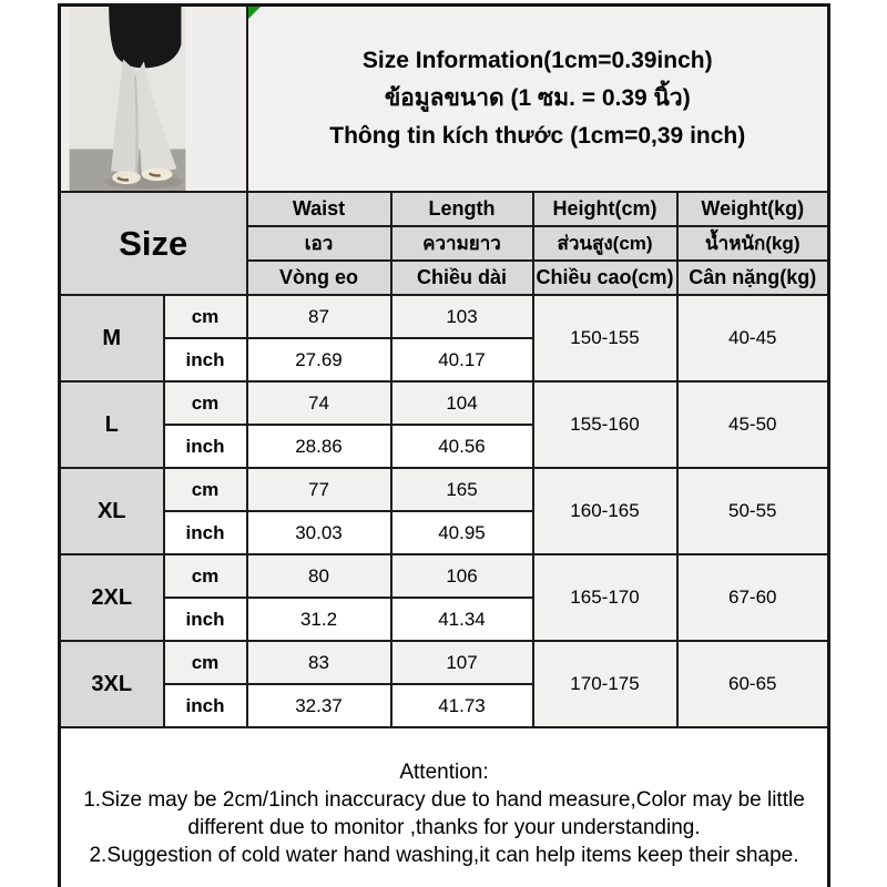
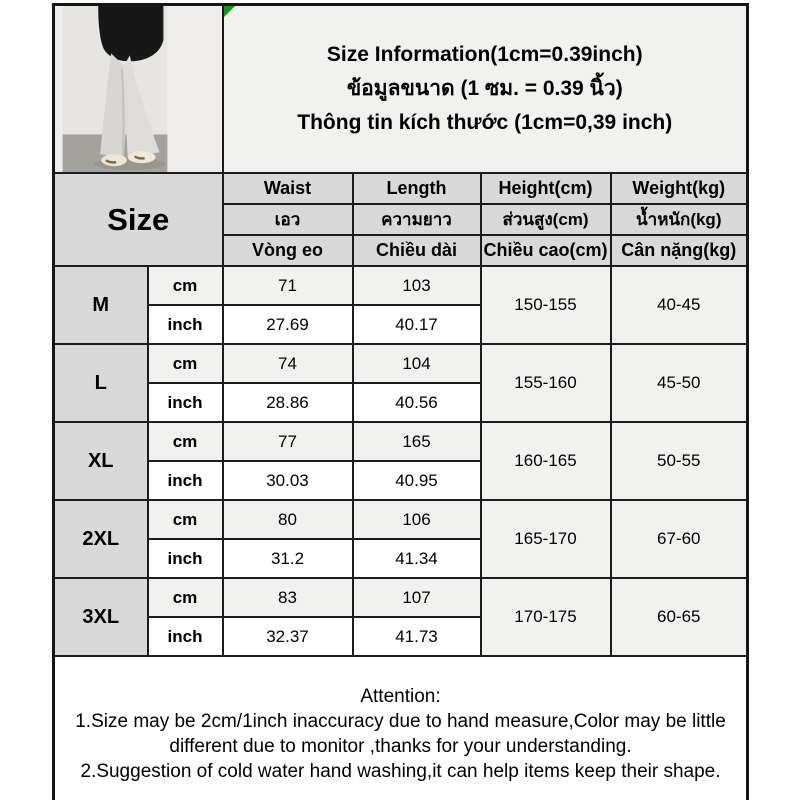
  	Size Information(1cm=0.39inch) ข้อมูลขนาด (1 ซม. = 0.39 นิ้ว) Thông tin kích thước (1cm=0,39 inch)
  Size	Waist	Length	Height(cm)	Weight(kg)
  เอว	ความยาว	ส่วนสูง(cm)	น้ำหนัก(kg)
  Vòng eo	Chiều dài	Chiều cao(cm)	Cân nặng(kg)
- M	cm	87	103	150-155	40-45
+ M	cm	71	103	150-155	40-45
  inch	27.69	40.17
  L	cm	74	104	155-160	45-50
  inch	28.86	40.56
  XL	cm	77	165	160-165	50-55
  inch	30.03	40.95
  2XL	cm	80	106	165-170	67-60
  inch	31.2	41.34
  3XL	cm	83	107	170-175	60-65
  inch	32.37	41.73
  Attention: 1.Size may be 2cm/1inch inaccuracy due to hand measure,Color may be little different due to monitor ,thanks for your understanding. 2.Suggestion of cold water hand washing,it can help items keep their shape.
